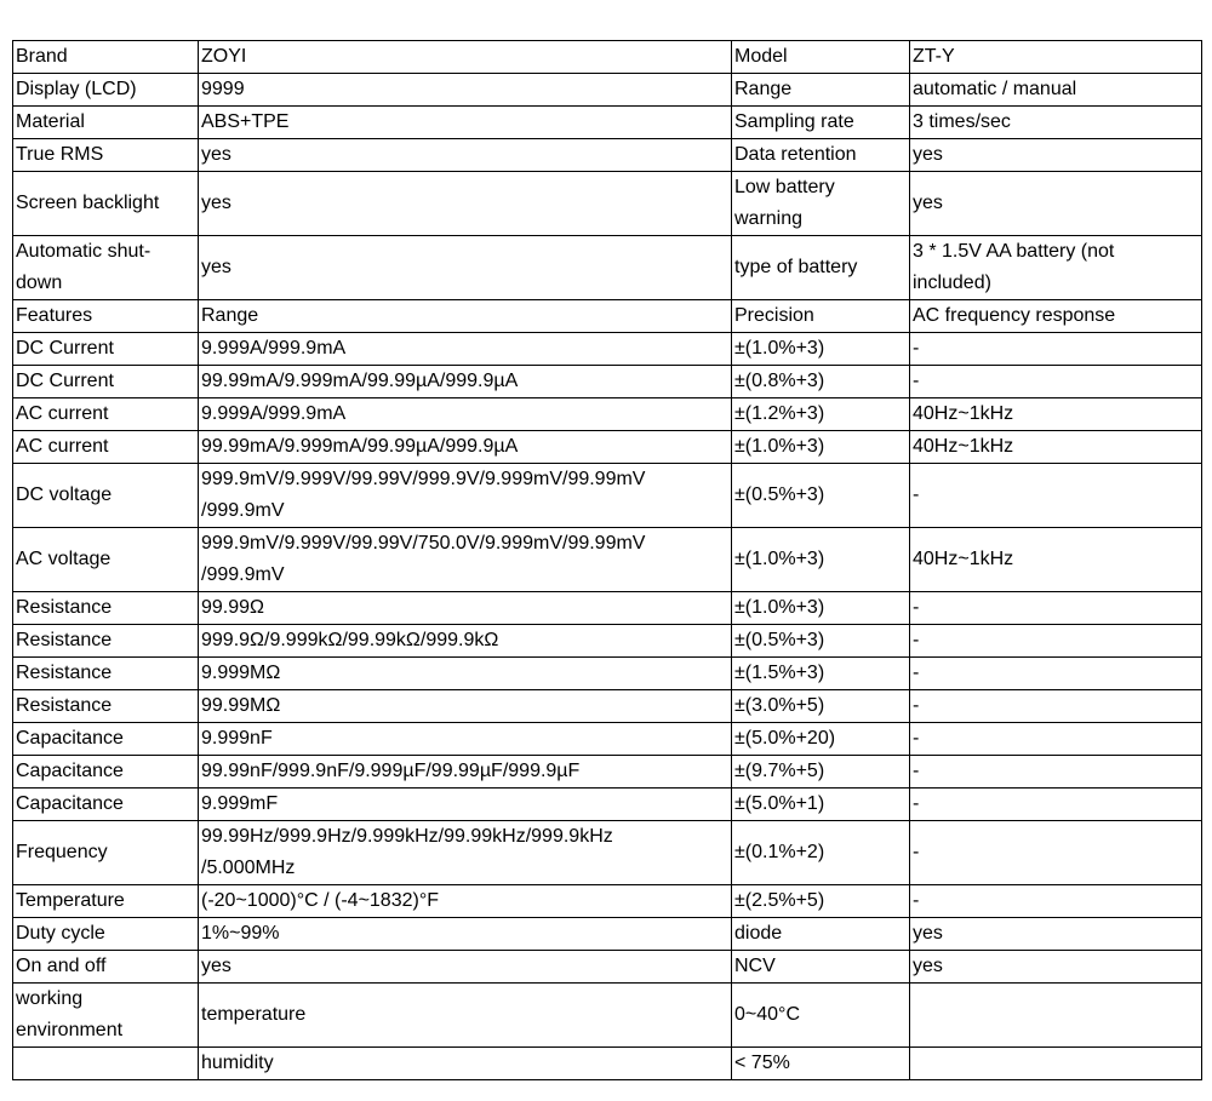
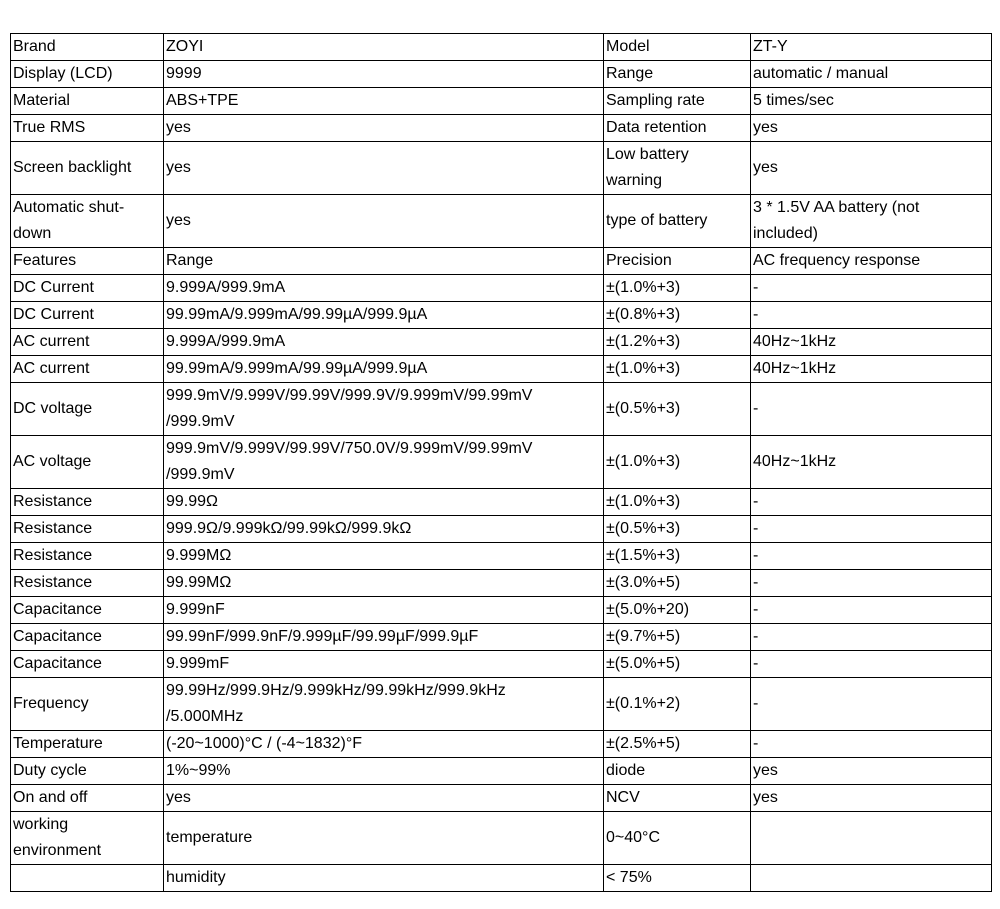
  Brand	ZOYI	Model	ZT-Y
  Display (LCD)	9999	Range	automatic / manual
- Material	ABS+TPE	Sampling rate	3 times/sec
+ Material	ABS+TPE	Sampling rate	5 times/sec
  True RMS	yes	Data retention	yes
  Screen backlight	yes	Low battery warning	yes
  Automatic shut- down	yes	type of battery	3 * 1.5V AA battery (not included)
  Features	Range	Precision	AC frequency response
  DC Current	9.999A/999.9mA	±(1.0%+3)	-
  DC Current	99.99mA/9.999mA/99.99µA/999.9µA	±(0.8%+3)	-
  AC current	9.999A/999.9mA	±(1.2%+3)	40Hz~1kHz
  AC current	99.99mA/9.999mA/99.99µA/999.9µA	±(1.0%+3)	40Hz~1kHz
  DC voltage	999.9mV/9.999V/99.99V/999.9V/9.999mV/99.99mV /999.9mV	±(0.5%+3)	-
  AC voltage	999.9mV/9.999V/99.99V/750.0V/9.999mV/99.99mV /999.9mV	±(1.0%+3)	40Hz~1kHz
  Resistance	99.99Ω	±(1.0%+3)	-
  Resistance	999.9Ω/9.999kΩ/99.99kΩ/999.9kΩ	±(0.5%+3)	-
  Resistance	9.999MΩ	±(1.5%+3)	-
  Resistance	99.99MΩ	±(3.0%+5)	-
  Capacitance	9.999nF	±(5.0%+20)	-
  Capacitance	99.99nF/999.9nF/9.999µF/99.99µF/999.9µF	±(9.7%+5)	-
- Capacitance	9.999mF	±(5.0%+1)	-
+ Capacitance	9.999mF	±(5.0%+5)	-
  Frequency	99.99Hz/999.9Hz/9.999kHz/99.99kHz/999.9kHz /5.000MHz	±(0.1%+2)	-
  Temperature	(-20~1000)°C / (-4~1832)°F	±(2.5%+5)	-
  Duty cycle	1%~99%	diode	yes
  On and off	yes	NCV	yes
  working environment	temperature	0~40°C
  	humidity	< 75%
